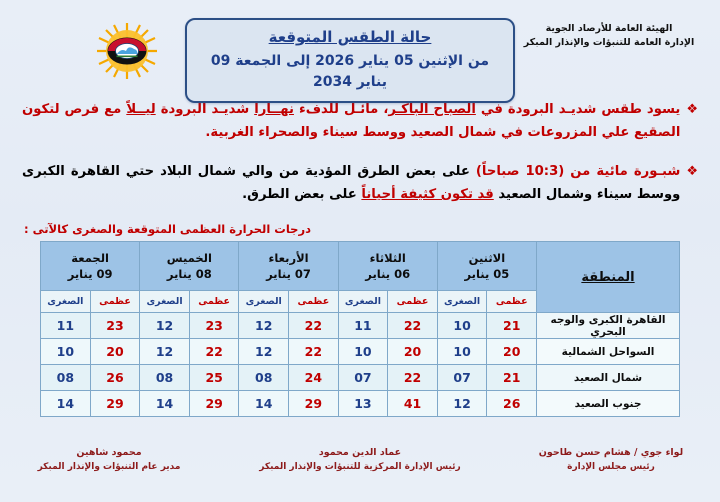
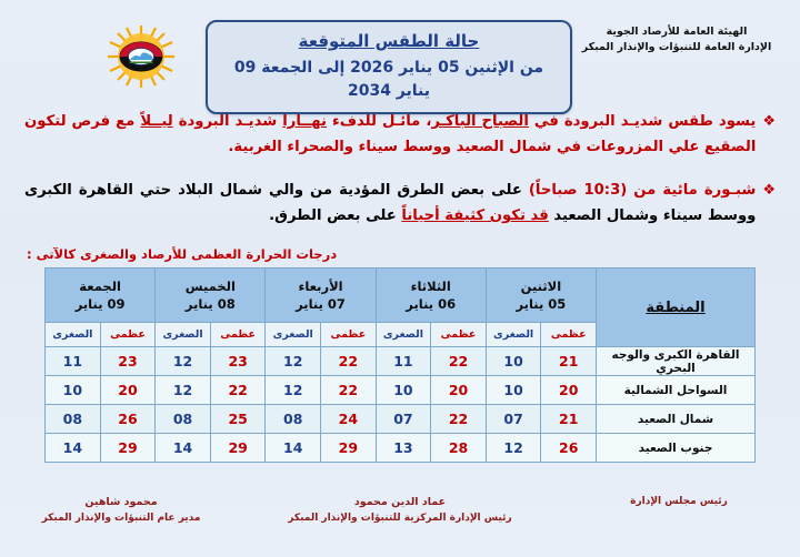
  الهيئة العامة للأرصاد الجوية
  الإدارة العامة للتنبؤات والإنذار المبكر
  حالة الطقس المتوقعة
  من الإثنين 05 يناير 2026 إلى الجمعة 09 يناير 2034
  ❖
  يسود طقس شديـد البرودة في الصباح الباكـر، مائـل للدفء نهــاراً شديـد البرودة ليــلاً مع فرص لتكون الصقيع علي المزروعات في شمال الصعيد ووسط سيناء والصحراء الغربية.
  ❖
  شبـورة مائية من (10:3 صباحاً) على بعض الطرق المؤدية من والي شمال البلاد حتي القاهرة الكبرى ووسط سيناء وشمال الصعيد قد تكون كثيفة أحياناً على بعض الطرق.
- درجات الحرارة العظمى المتوقعة والصغرى كالآتى :
+ درجات الحرارة العظمى للأرصاد والصغرى كالآتى :
  المنطقة	الاثنين 05 يناير	الثلاثاء 06 يناير	الأربعاء 07 يناير	الخميس 08 يناير	الجمعة 09 يناير
  عظمى	الصغرى	عظمى	الصغرى	عظمى	الصغرى	عظمى	الصغرى	عظمى	الصغرى
  القاهرة الكبرى والوجه البحري	21	10	22	11	22	12	23	12	23	11
  السواحل الشمالية	20	10	20	10	22	12	22	12	20	10
  شمال الصعيد	21	07	22	07	24	08	25	08	26	08
- جنوب الصعيد	26	12	41	13	29	14	29	14	29	14
+ جنوب الصعيد	26	12	28	13	29	14	29	14	29	14
- لواء جوي / هشام حسن طاحون
  رئيس مجلس الإدارة
  عماد الدين محمود
  رئيس الإدارة المركزية للتنبؤات والإنذار المبكر
  محمود شاهين
  مدير عام التنبؤات والإنذار المبكر
